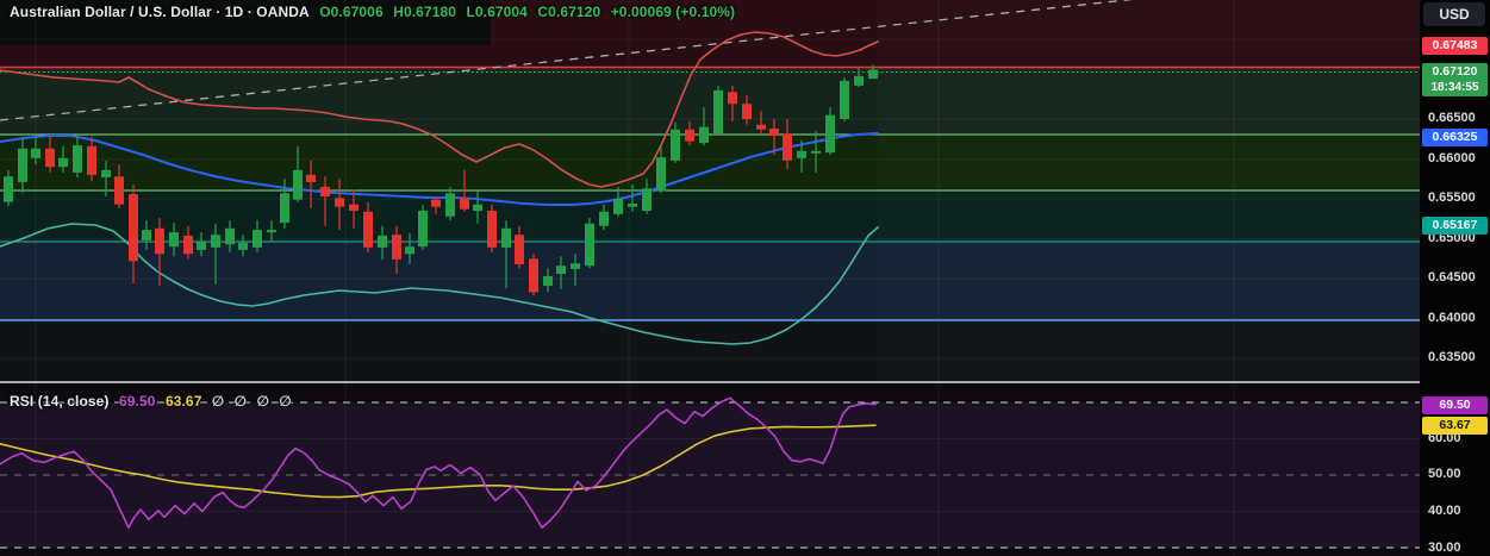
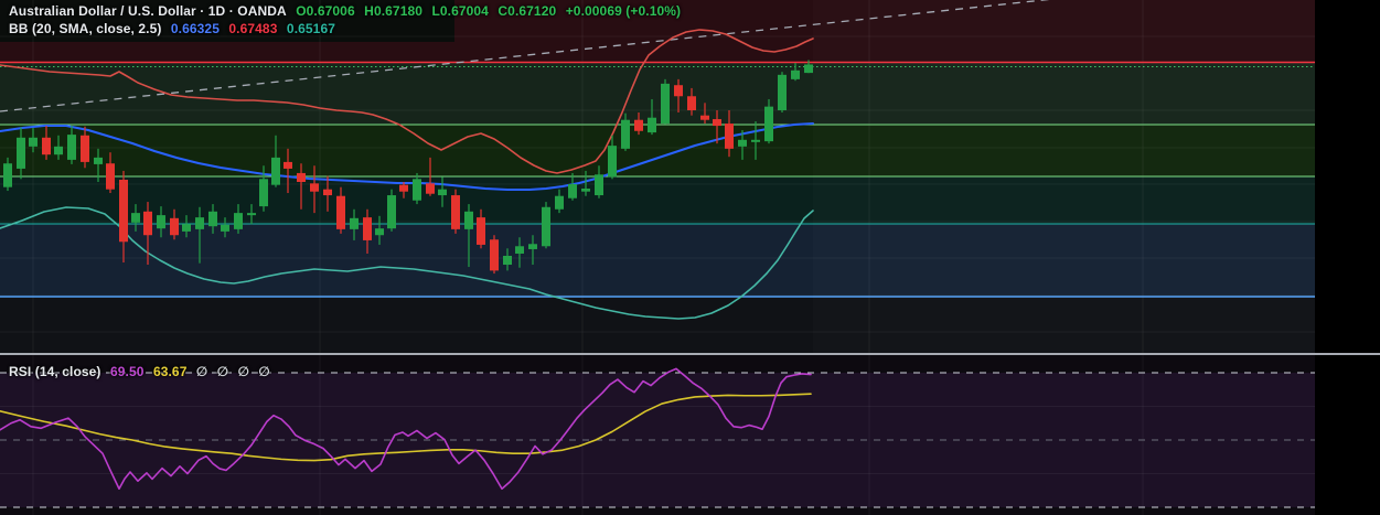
  Australian Dollar / U.S. Dollar · 1D · OANDA O0.67006 H0.67180 L0.67004 C0.67120 +0.00069 (+0.10%)
+ BB (20, SMA, close, 2.5) 0.66325 0.67483 0.65167
  RSI (14, close) 69.50 63.67 ∅ ∅ ∅ ∅
- USD
- 0.66500
- 0.66000
- 0.65500
- 0.65000
- 0.64500
- 0.64000
- 0.63500
- 60.00
- 50.00
- 40.00
- 30.00
- 0.67483
- 0.67120
- 18:34:55
- 0.66325
- 0.65167
- 69.50
- 63.67
